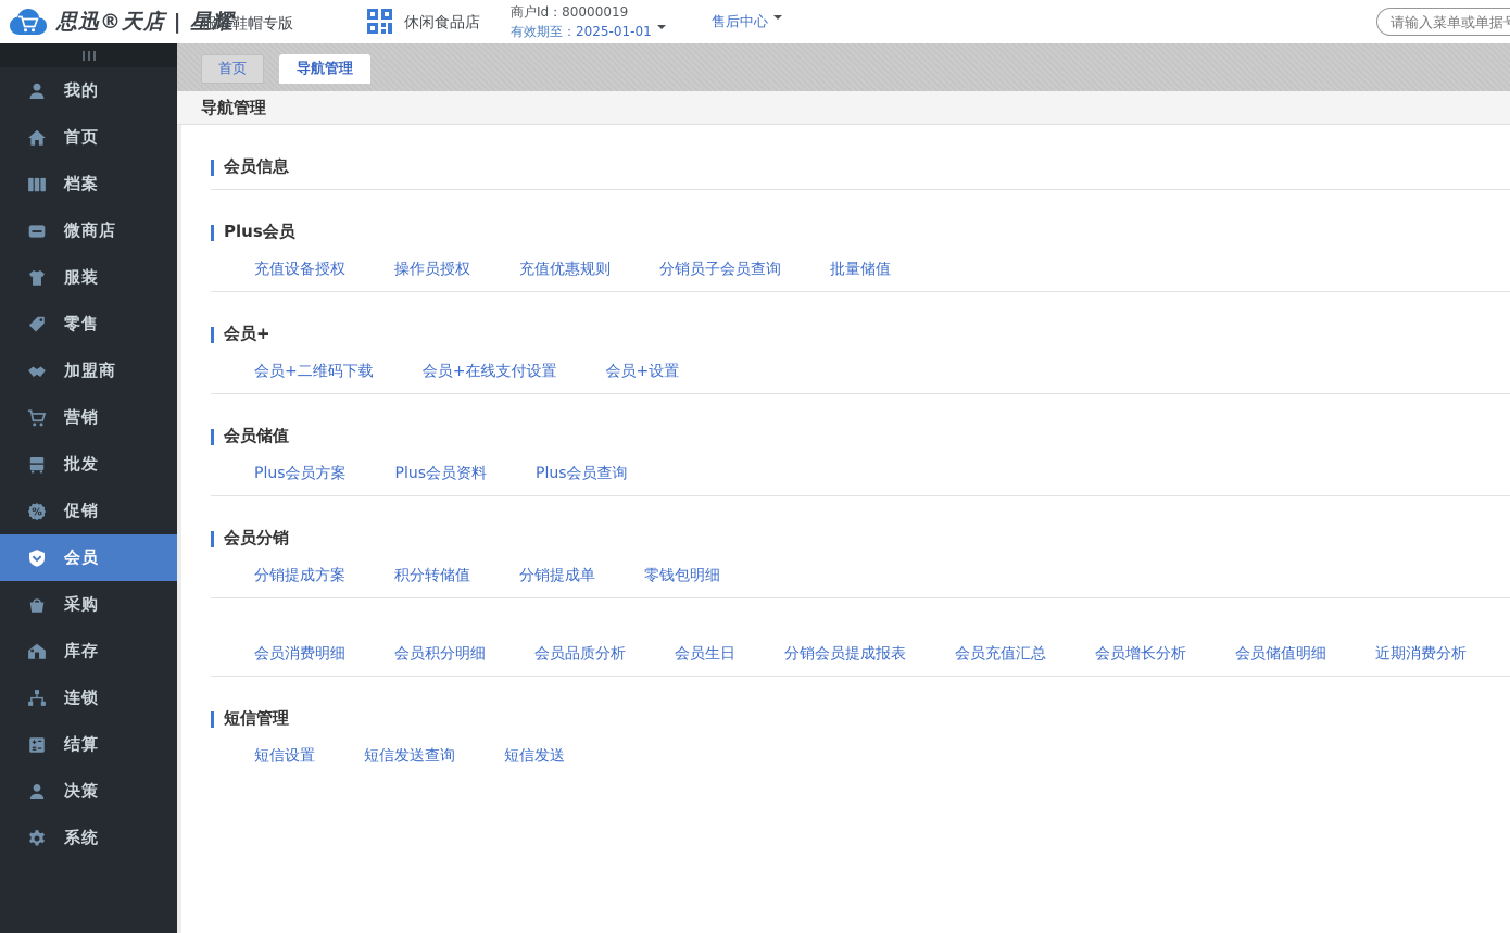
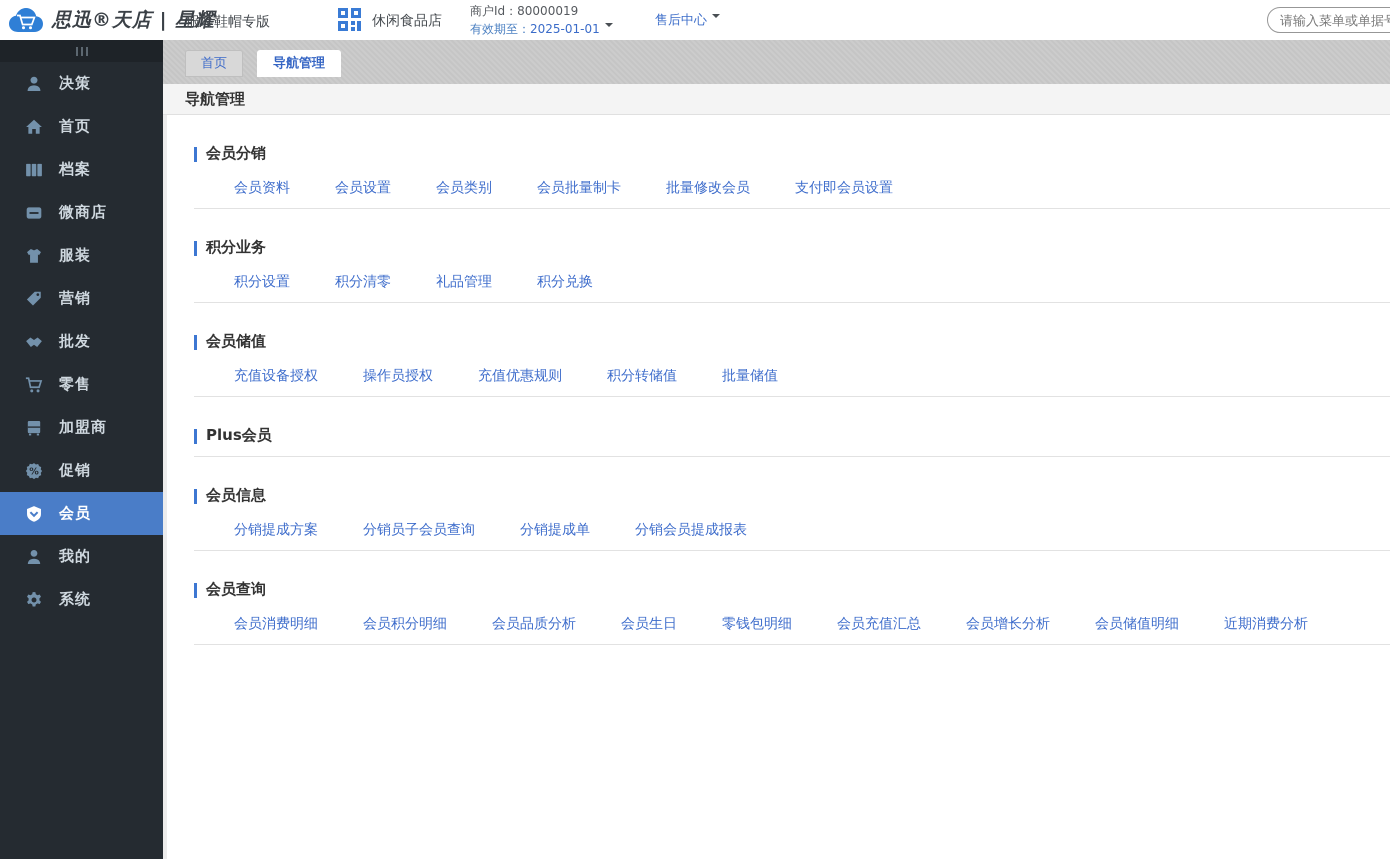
  思迅®天店 | 星耀
  服装鞋帽专版
  休闲食品店
  商户Id：80000019
  有效期至：2025-01-01
  售后中心
  请输入菜单或单据
- 我的
+ 决策
  首页
  档案
  微商店
  服装
- 零售
+ 营销
- 加盟商
+ 批发
- 营销
+ 零售
- 批发
+ 加盟商
  %
  促销
  会员
- 采购
- 库存
- 连锁
- 结算
- 决策
+ 我的
  系统
  首页
  导航管理
  导航管理
- 会员信息
+ 会员分销
+ 会员资料
+ 会员设置
+ 会员类别
+ 会员批量制卡
+ 批量修改会员
+ 支付即会员设置
+ 积分业务
+ 积分设置
+ 积分清零
+ 礼品管理
+ 积分兑换
- Plus会员
+ 会员储值
  充值设备授权
  操作员授权
  充值优惠规则
- 分销员子会员查询
+ 积分转储值
  批量储值
- 会员+
- 会员+二维码下载
- 会员+在线支付设置
- 会员+设置
- 会员储值
+ Plus会员
- Plus会员方案
- Plus会员资料
- Plus会员查询
- 会员分销
+ 会员信息
  分销提成方案
- 积分转储值
+ 分销员子会员查询
  分销提成单
- 零钱包明细
+ 分销会员提成报表
+ 会员查询
  会员消费明细
  会员积分明细
  会员品质分析
  会员生日
- 分销会员提成报表
+ 零钱包明细
  会员充值汇总
  会员增长分析
  会员储值明细
  近期消费分析
- 短信管理
- 短信设置
- 短信发送查询
- 短信发送
